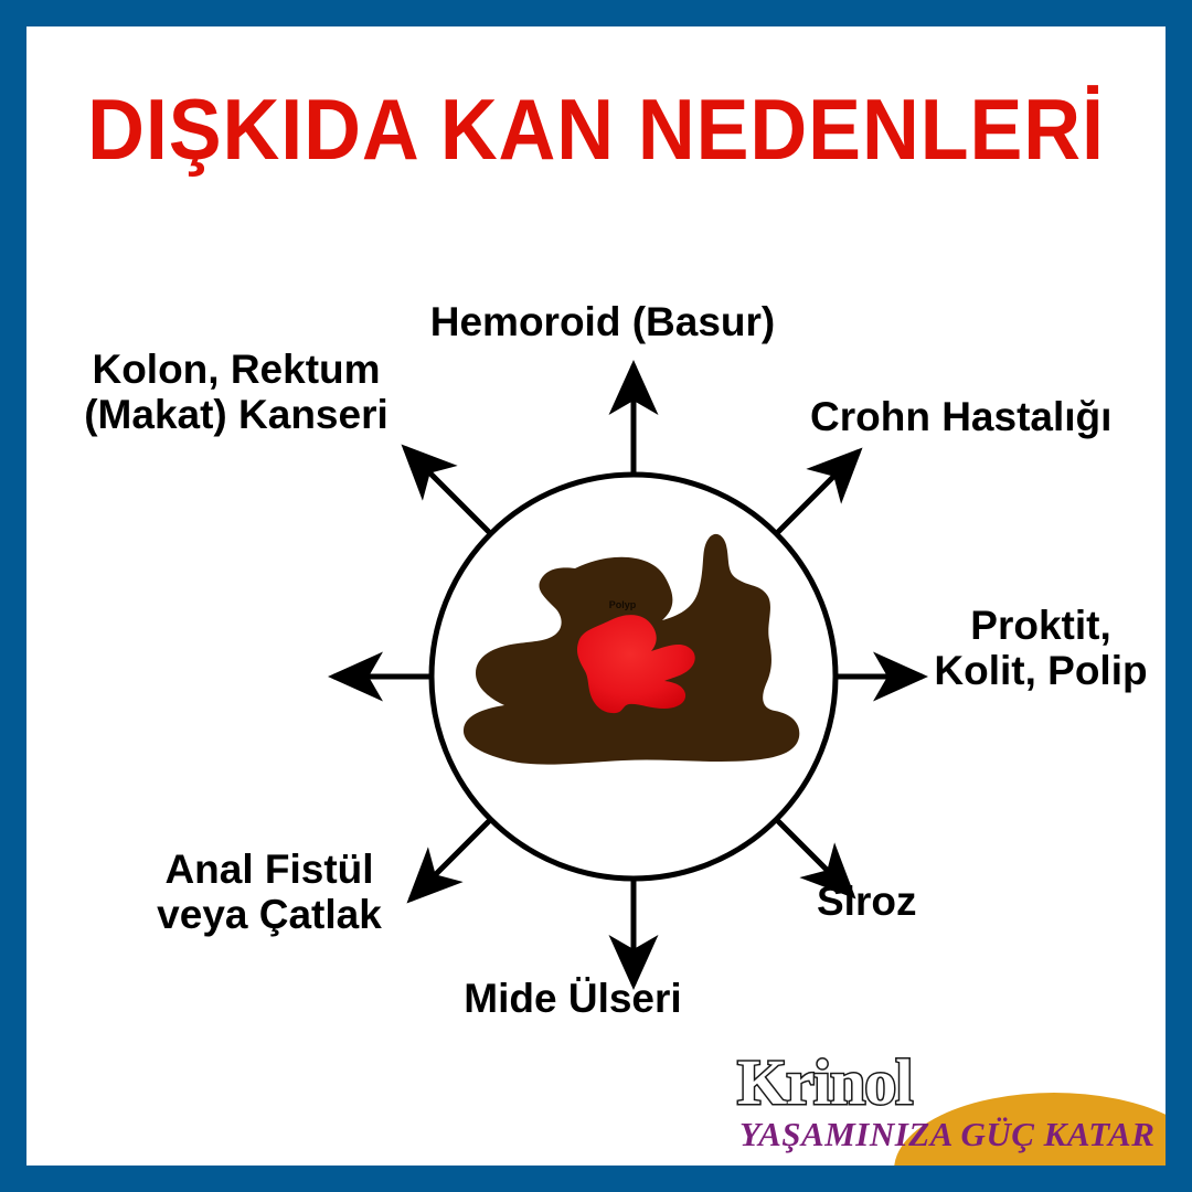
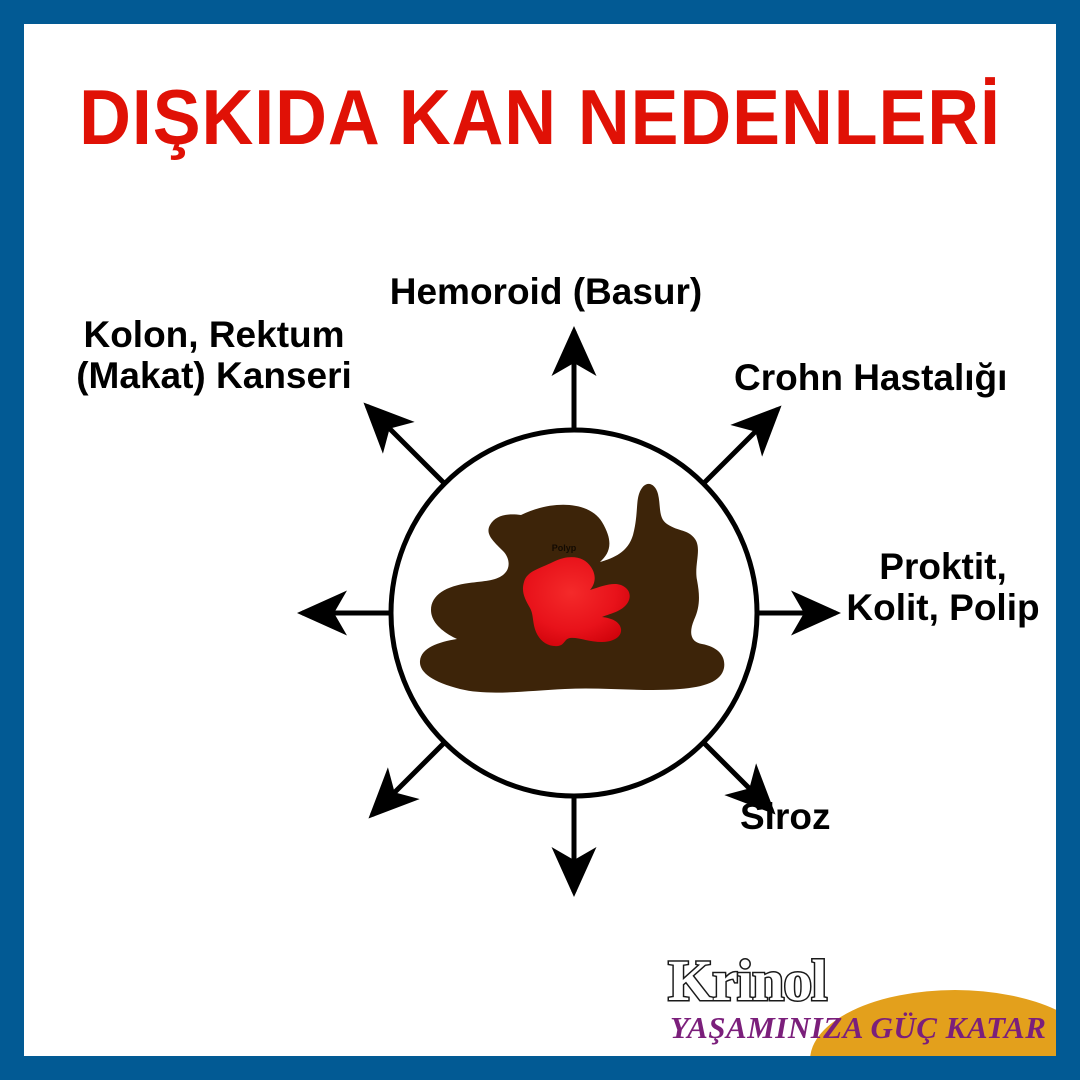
  DIŞKIDA KAN NEDENLERİ
  Polyp
  Hemoroid (Basur)
  Crohn Hastalığı
  Proktit,
  Kolit, Polip
  Siroz
- Mide Ülseri
- Anal Fistül
- veya Çatlak
  Kolon, Rektum
  (Makat) Kanseri
  Krinol
  YAŞAMINIZA GÜÇ KATAR
